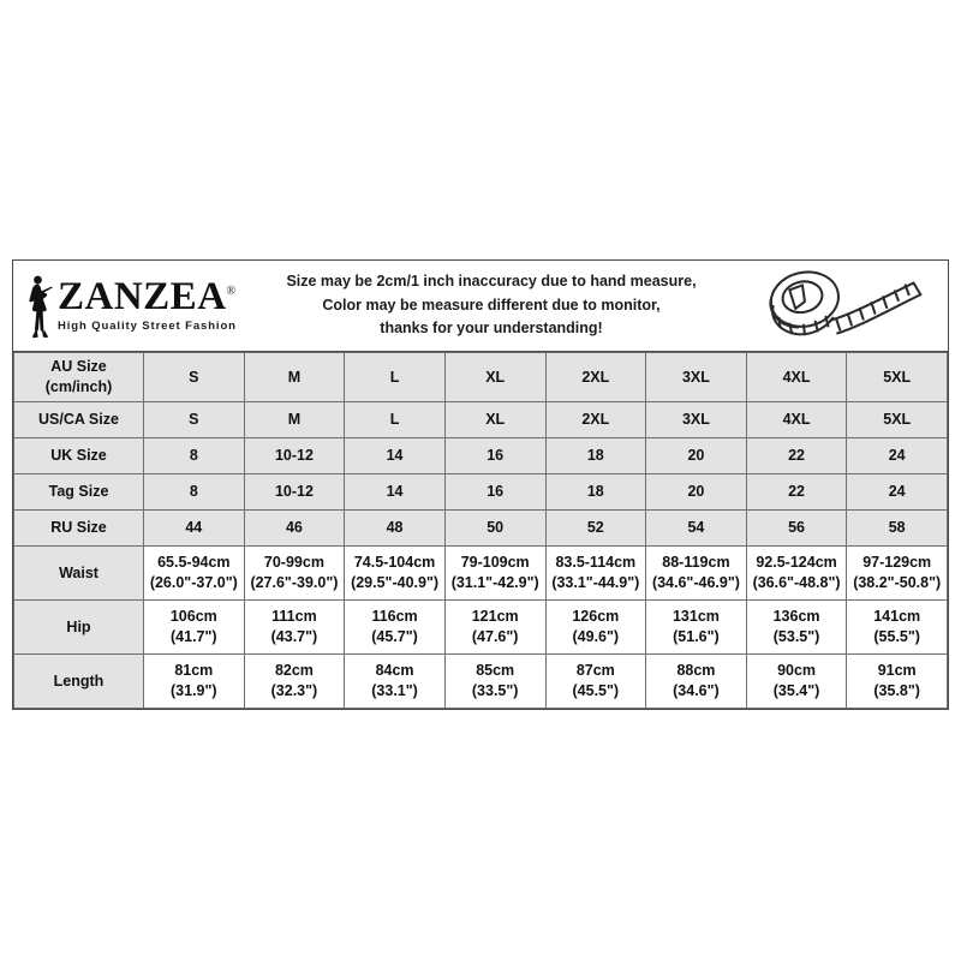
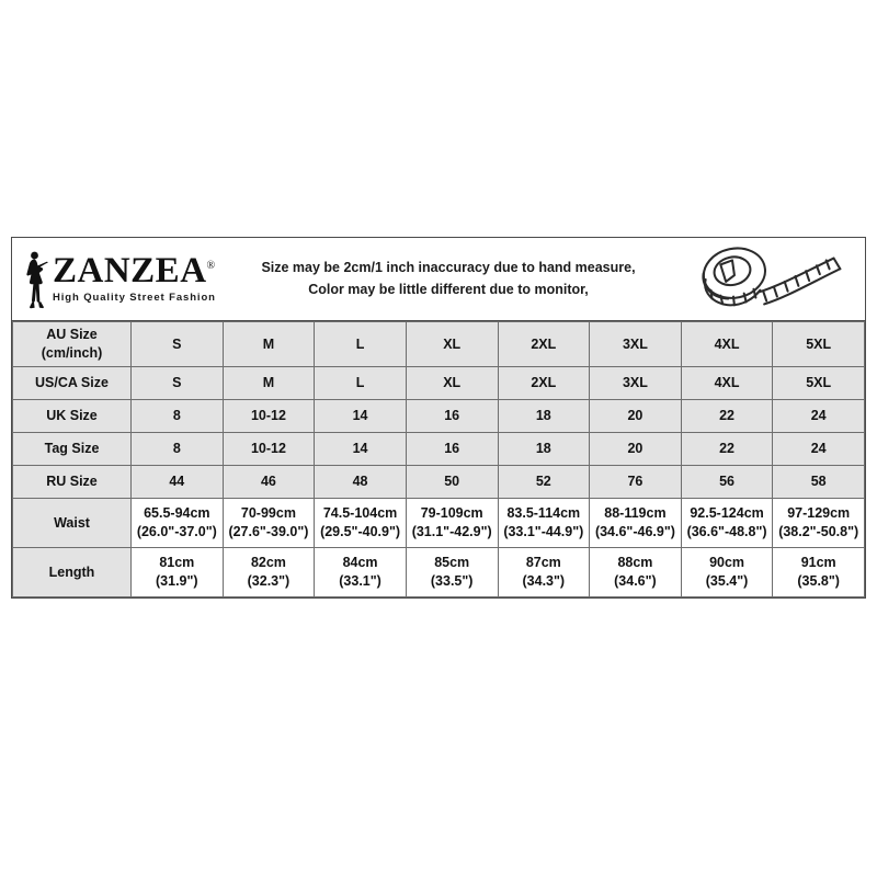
  ZANZEA®
  High Quality Street Fashion
  Size may be 2cm/1 inch inaccuracy due to hand measure,
- Color may be measure different due to monitor,
+ Color may be little different due to monitor,
- thanks for your understanding!
  AU Size (cm/inch)	S	M	L	XL	2XL	3XL	4XL	5XL
  US/CA Size	S	M	L	XL	2XL	3XL	4XL	5XL
  UK Size	8	10-12	14	16	18	20	22	24
  Tag Size	8	10-12	14	16	18	20	22	24
- RU Size	44	46	48	50	52	54	56	58
+ RU Size	44	46	48	50	52	76	56	58
  Waist	65.5-94cm (26.0"-37.0")	70-99cm (27.6"-39.0")	74.5-104cm (29.5"-40.9")	79-109cm (31.1"-42.9")	83.5-114cm (33.1"-44.9")	88-119cm (34.6"-46.9")	92.5-124cm (36.6"-48.8")	97-129cm (38.2"-50.8")
- Hip	106cm (41.7")	111cm (43.7")	116cm (45.7")	121cm (47.6")	126cm (49.6")	131cm (51.6")	136cm (53.5")	141cm (55.5")
- Length	81cm (31.9")	82cm (32.3")	84cm (33.1")	85cm (33.5")	87cm (45.5")	88cm (34.6")	90cm (35.4")	91cm (35.8")
+ Length	81cm (31.9")	82cm (32.3")	84cm (33.1")	85cm (33.5")	87cm (34.3")	88cm (34.6")	90cm (35.4")	91cm (35.8")
